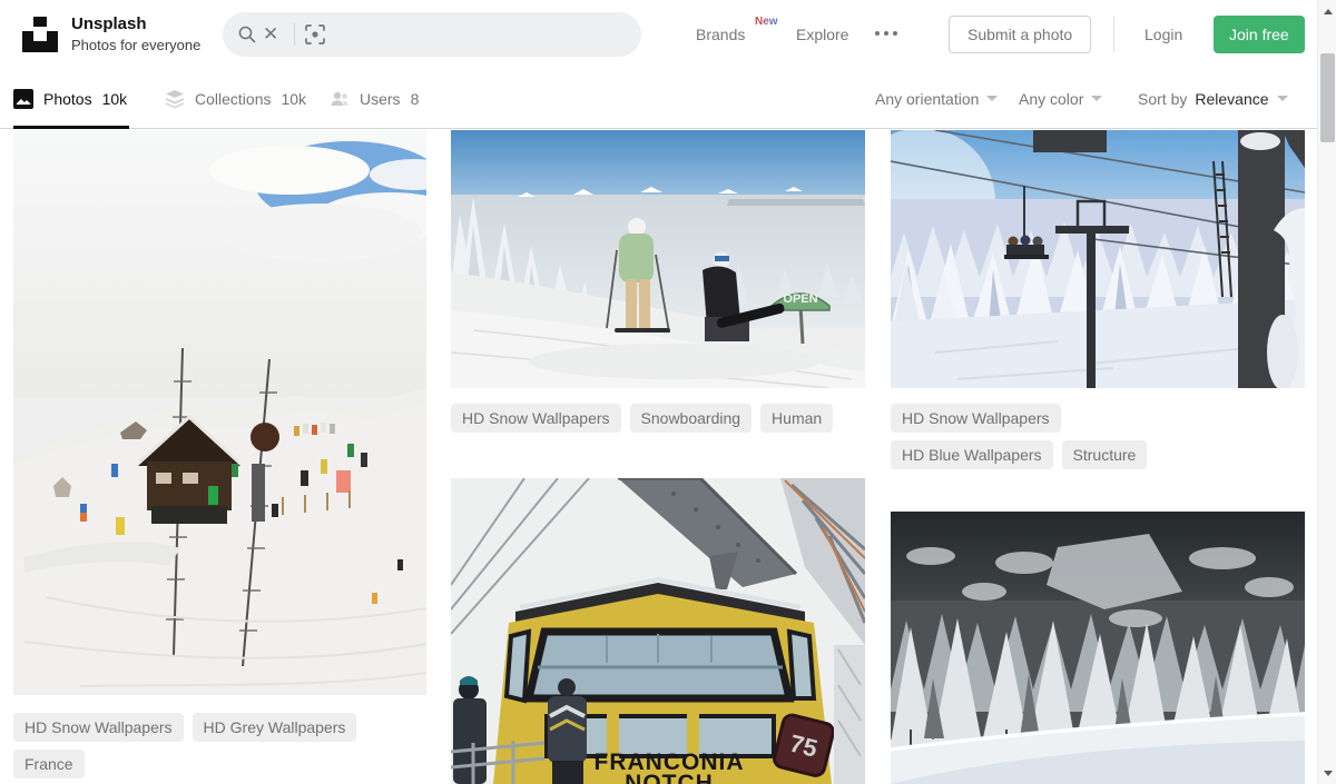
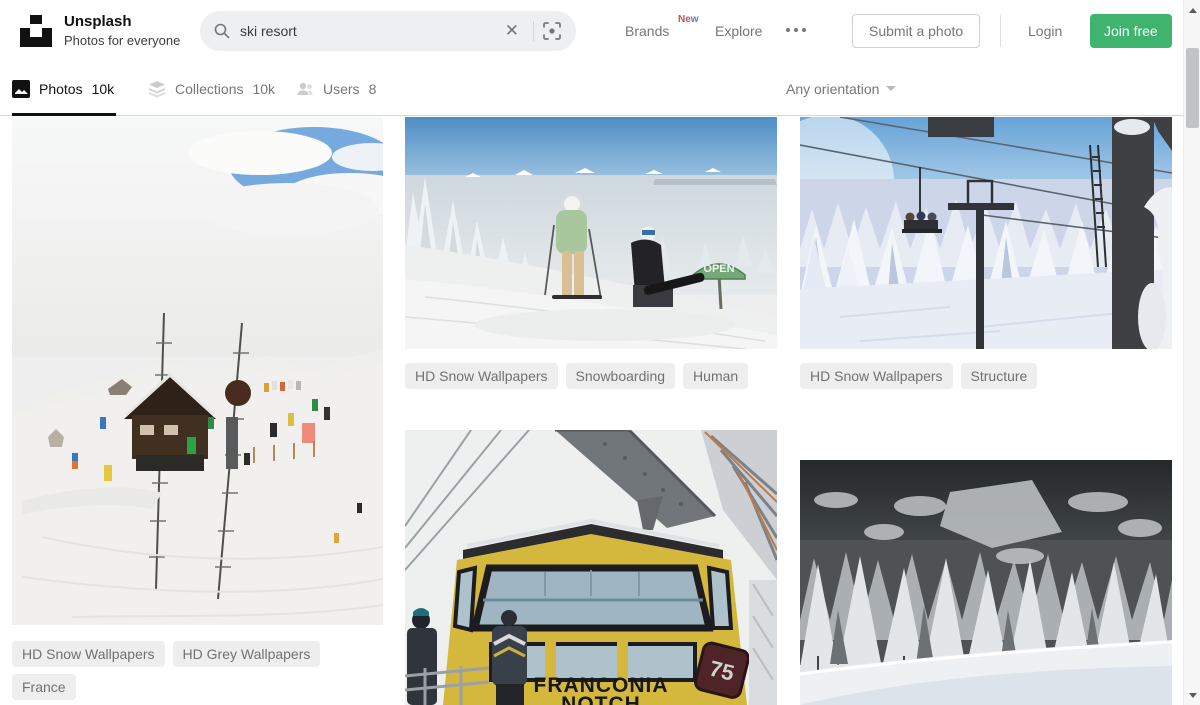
  Unsplash
  Photos for everyone
+ ski resort
  ✕
  Brands
  New
  Explore
  Submit a photo
  Login
  Join free
  Photos
  10k
  Collections
  10k
  Users
  8
  Any orientation
- Any color
- Sort by
- Relevance
  HD Snow Wallpapers
  HD Grey Wallpapers
  France
  OPEN
  HD Snow Wallpapers
  Snowboarding
  Human
  FRANCONIA
  HD Snow Wallpapers
- HD Blue Wallpapers
  Structure
